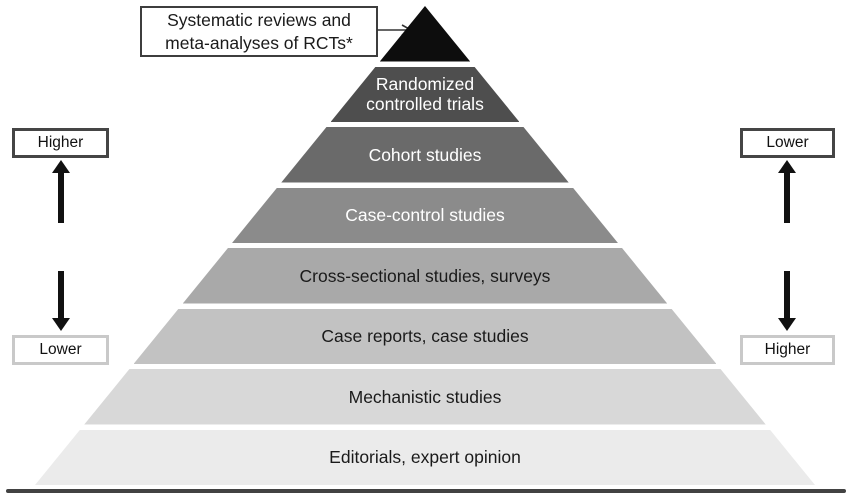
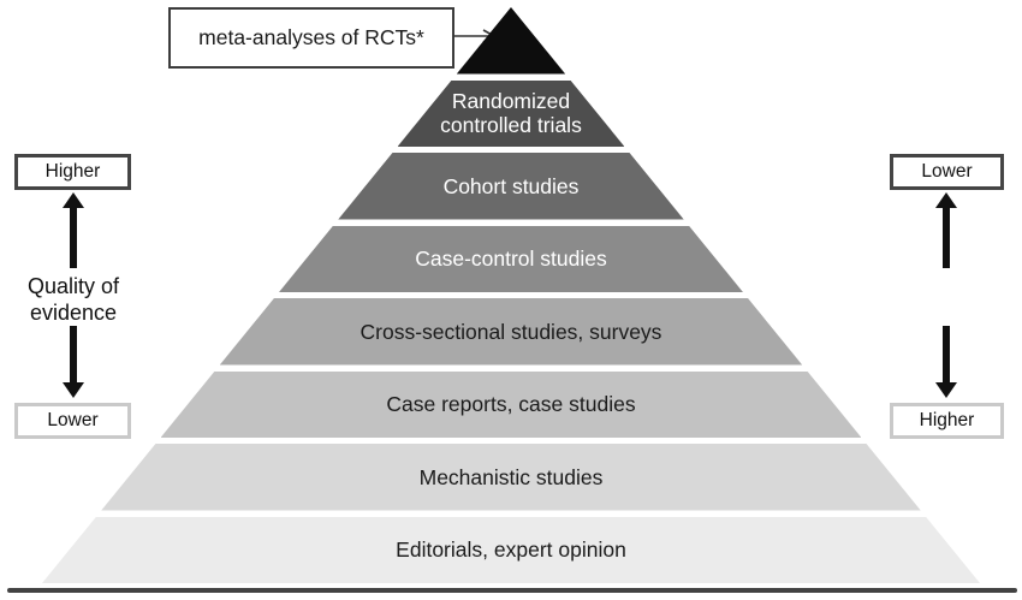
- Systematic reviews and
  meta-analyses of RCTs*
  Randomized controlled trials
  Cohort studies
  Case-control studies
  Cross-sectional studies, surveys
  Case reports, case studies
  Mechanistic studies
  Editorials, expert opinion
  Higher
+ Quality of
+ evidence
  Lower
  Lower
  Higher
